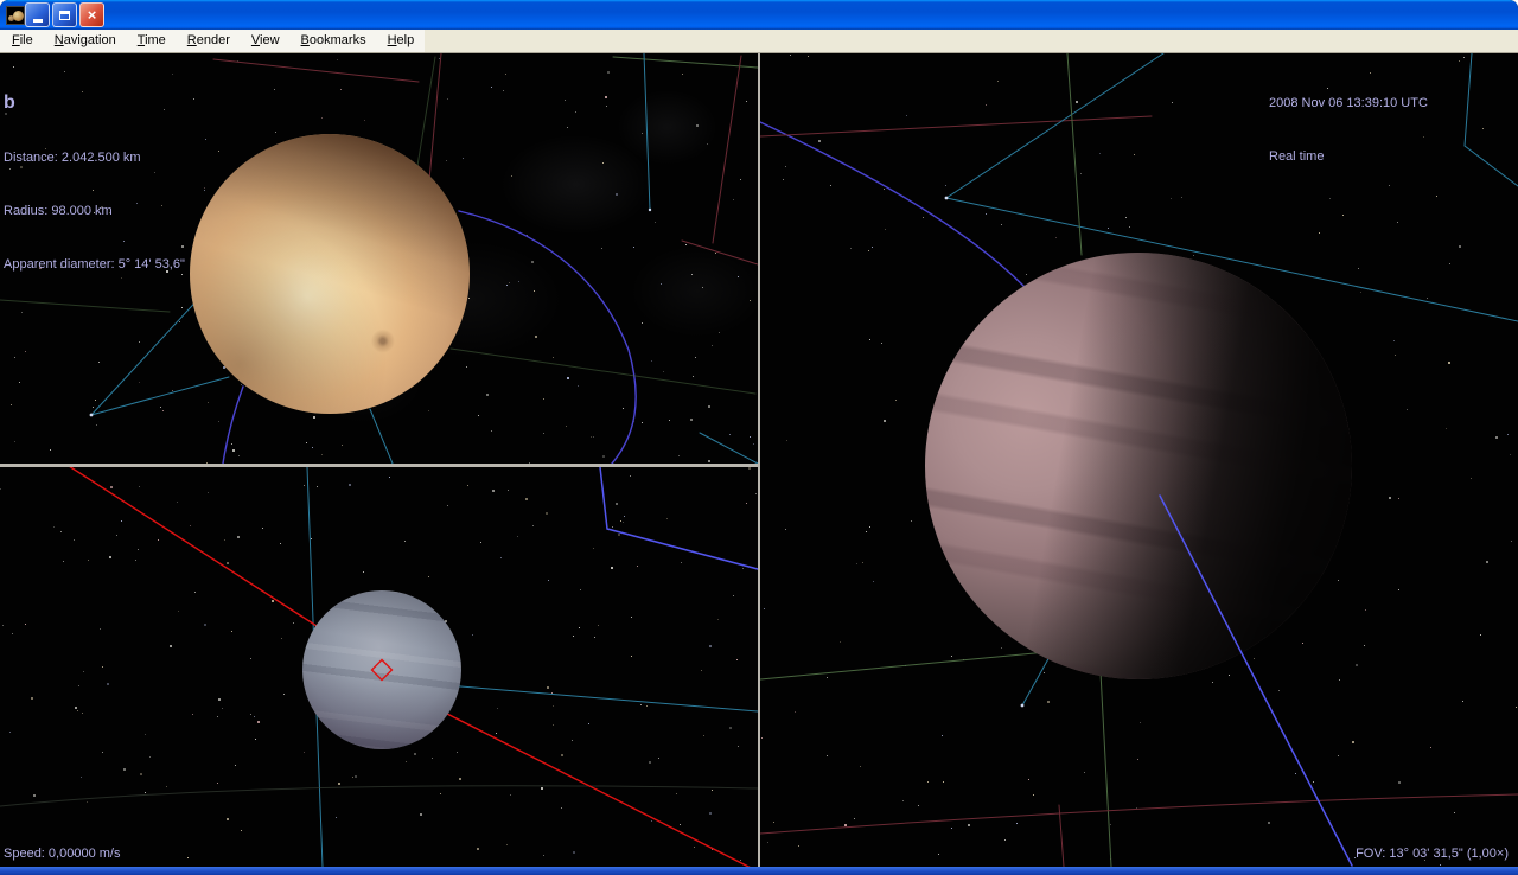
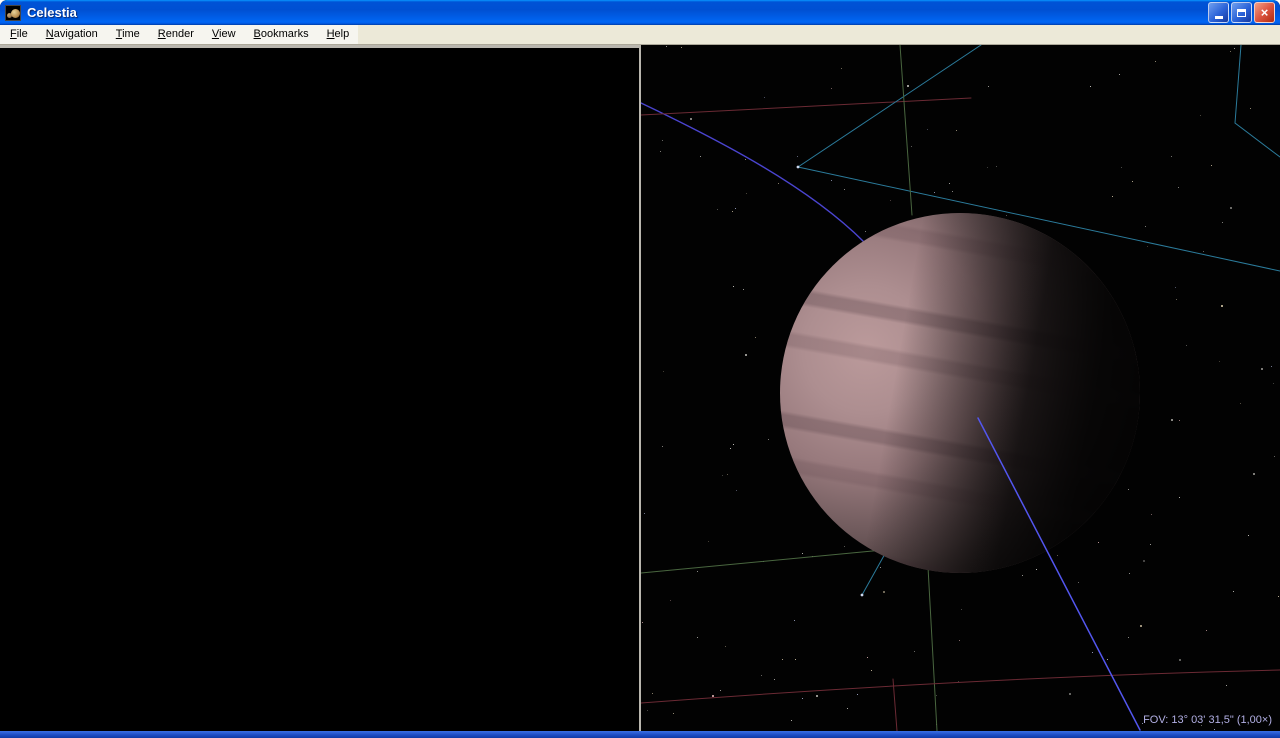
+ Celestia
  ×
  File
  Navigation
  Time
  Render
  View
  Bookmarks
  Help
- b
- Distance: 2.042.500 km
- Radius: 98.000 km
- Apparent diameter: 5° 14' 53,6"
- Speed: 0,00000 m/s
- 2008 Nov 06 13:39:10 UTC
- Real time
  FOV: 13° 03' 31,5" (1,00×)
